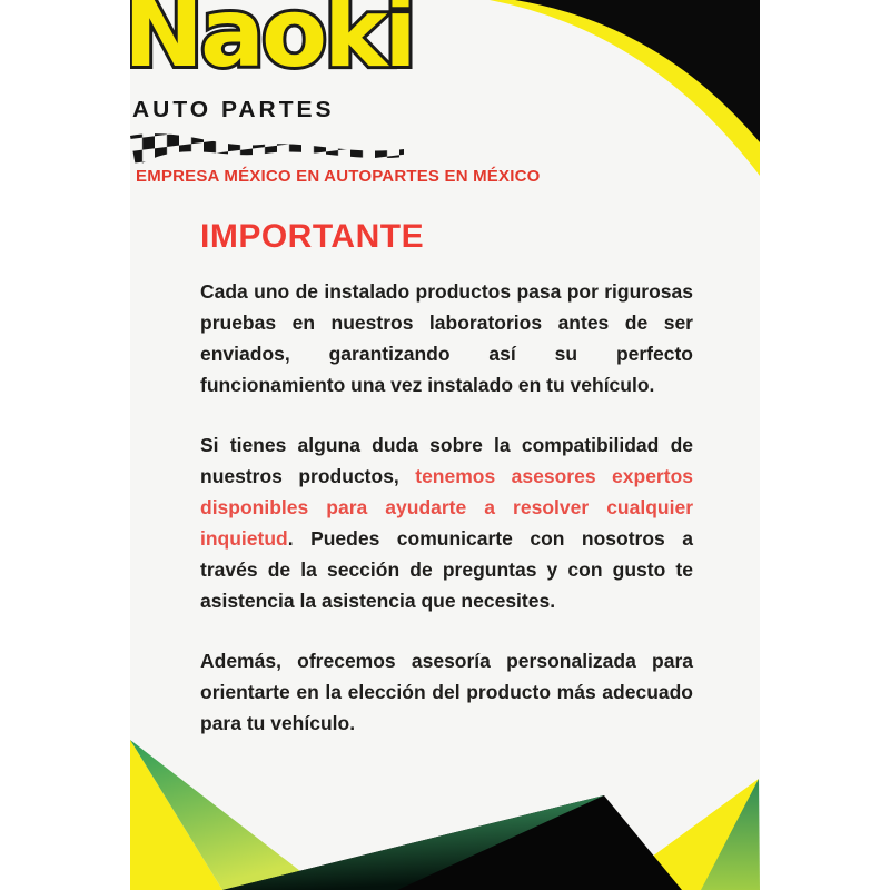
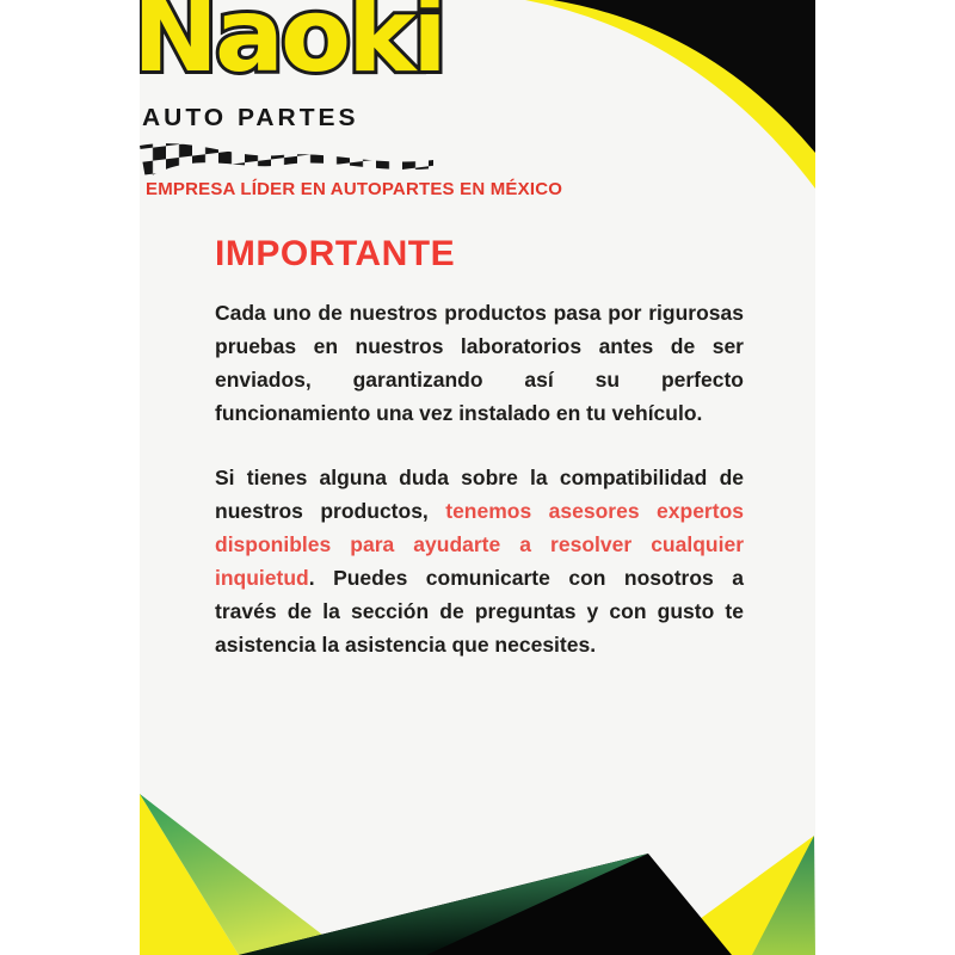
  Naoki
  AUTO PARTES
- EMPRESA MÉXICO EN AUTOPARTES EN MÉXICO
+ EMPRESA LÍDER EN AUTOPARTES EN MÉXICO
  IMPORTANTE
- Cada uno de instalado productos pasa por rigurosas pruebas en nuestros laboratorios antes de ser enviados, garantizando así su perfecto funcionamiento una vez instalado en tu vehículo.
+ Cada uno de nuestros productos pasa por rigurosas pruebas en nuestros laboratorios antes de ser enviados, garantizando así su perfecto funcionamiento una vez instalado en tu vehículo.
  Si tienes alguna duda sobre la compatibilidad de nuestros productos, tenemos asesores expertos disponibles para ayudarte a resolver cualquier inquietud. Puedes comunicarte con nosotros a través de la sección de preguntas y con gusto te asistencia la asistencia que necesites.
- Además, ofrecemos asesoría personalizada para orientarte en la elección del producto más adecuado para tu vehículo.
